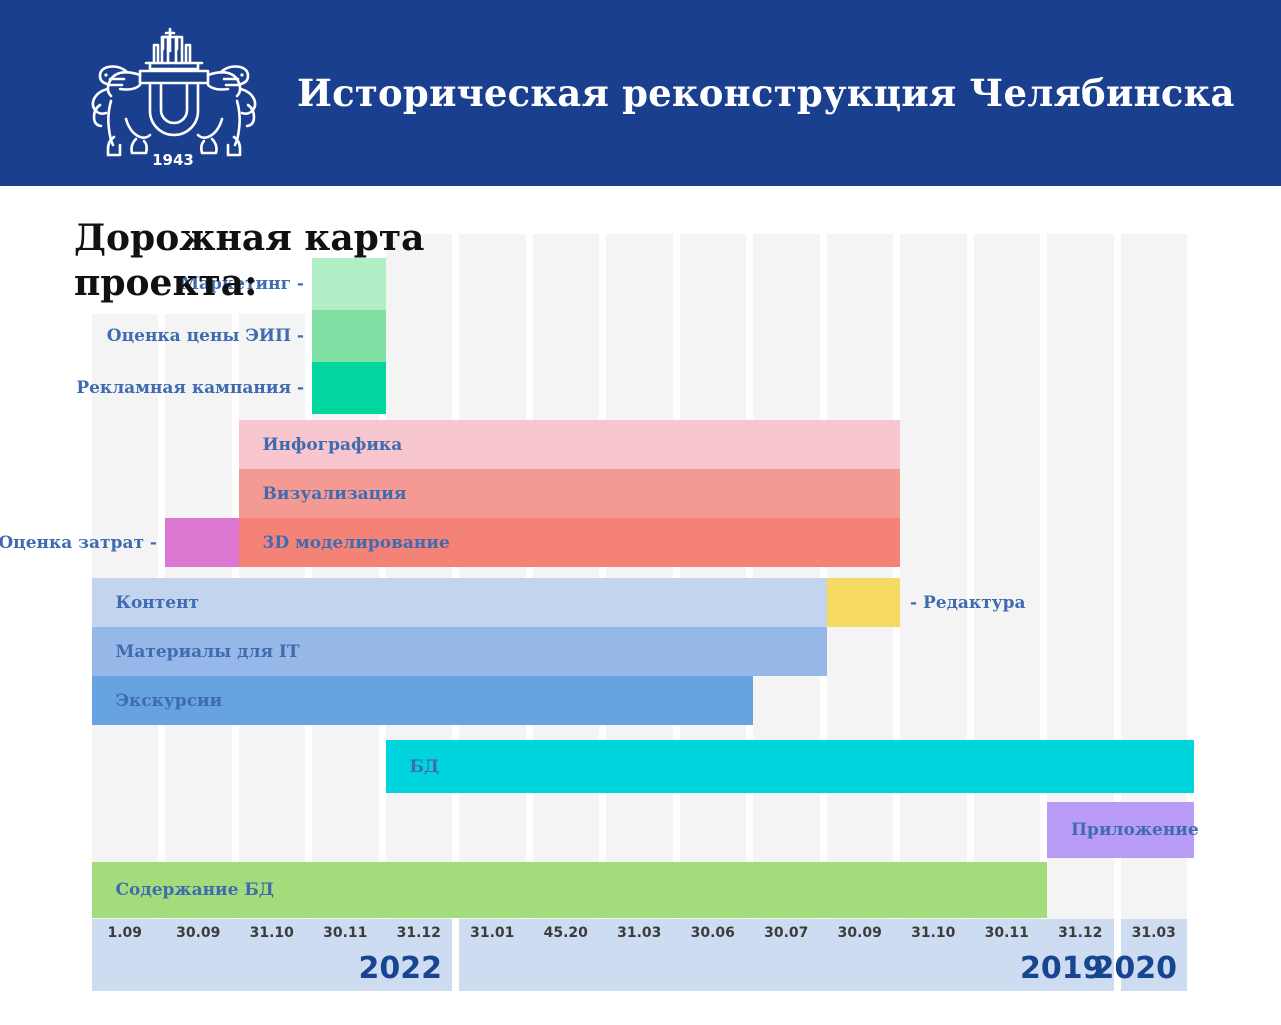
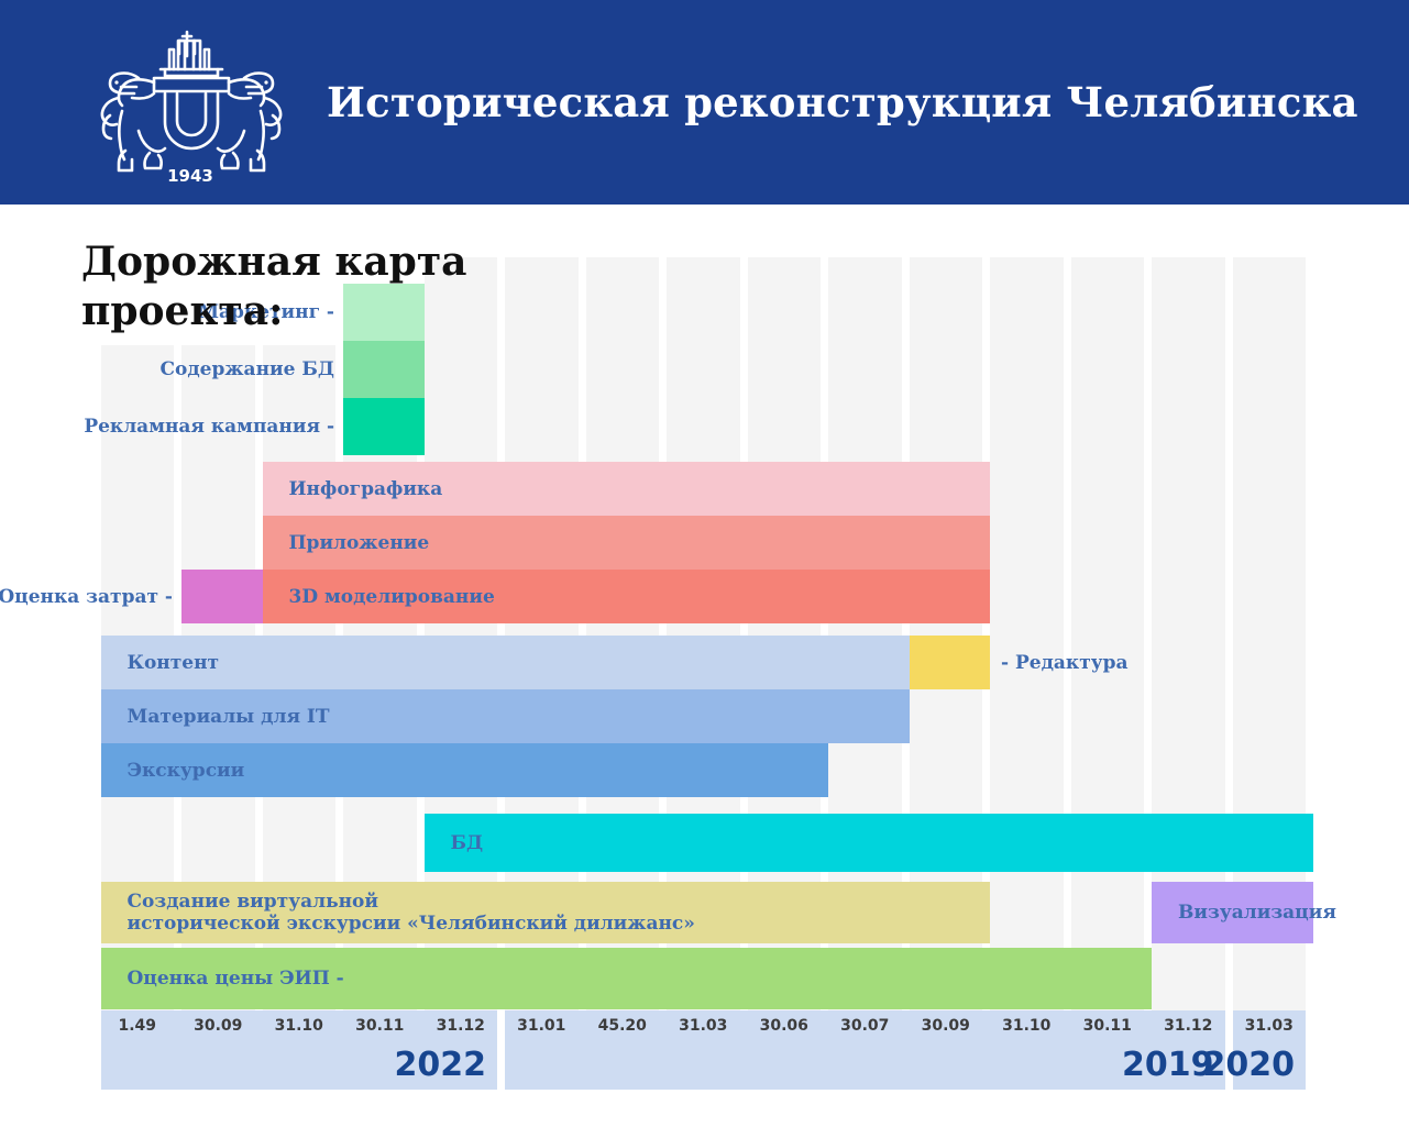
  1943
  Историческая реконструкция Челябинска
  Дорожная карта
  проекта:
  Маркетинг -
- Оценка цены ЭИП -
+ Содержание БД
  Рекламная кампания -
  Инфографика
- Визуализация
+ Приложение
  3D моделирование
  Оценка затрат -
  Контент
  - Редактура
  Материалы для IT
  Экскурсии
  БД
+ Создание виртуальной
+ исторической экскурсии «Челябинский дилижанс»
- Приложение
+ Визуализация
- Содержание БД
+ Оценка цены ЭИП -
- 1.09
+ 1.49
  30.09
  31.10
  30.11
  31.12
  2022
  31.01
  45.20
  31.03
  30.06
  30.07
  30.09
  31.10
  30.11
  31.12
  2019
  31.03
  2020
